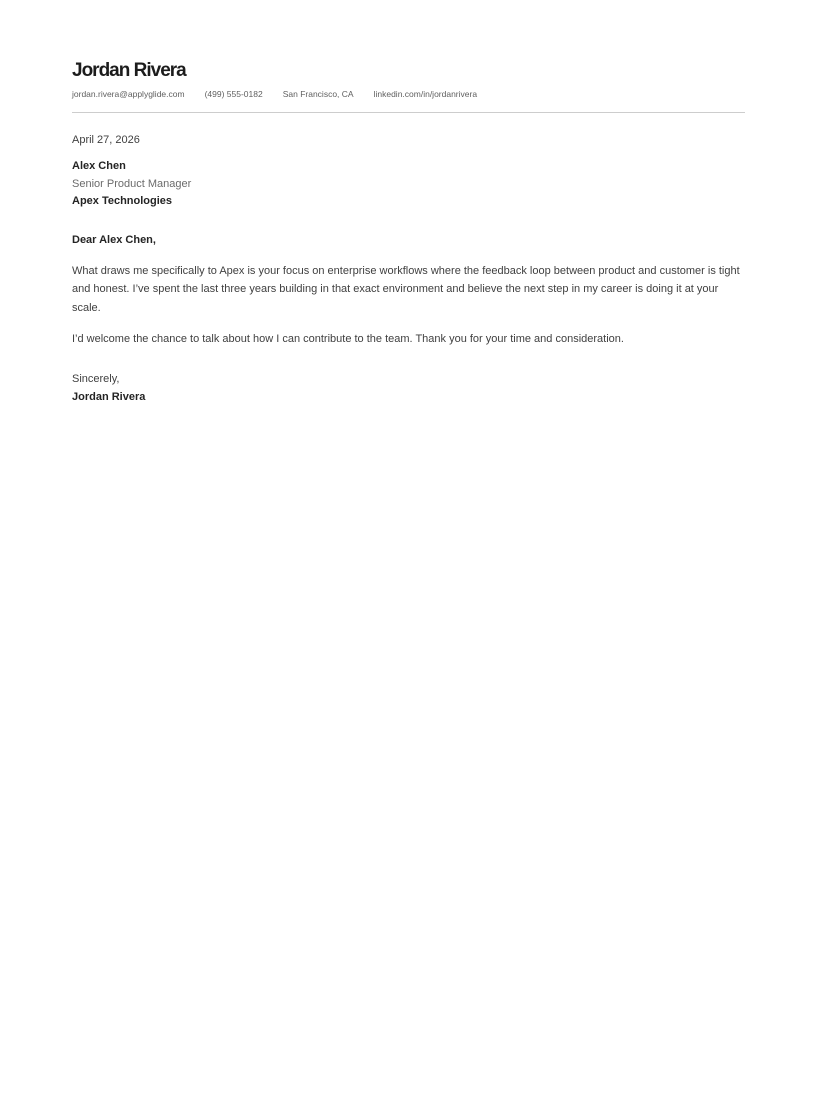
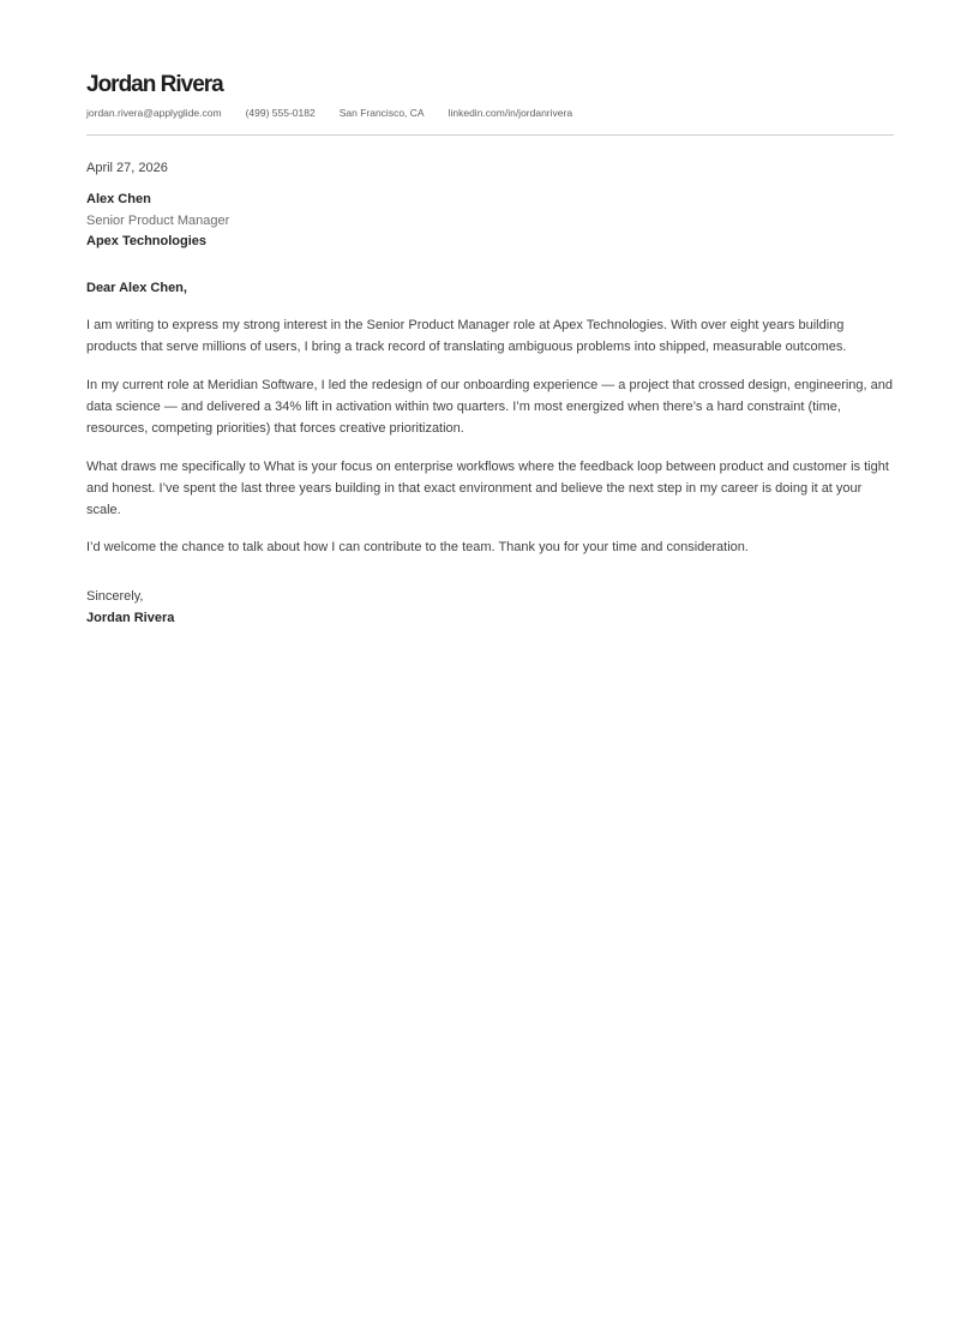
  Jordan Rivera
  jordan.rivera@applyglide.com
  (499) 555-0182
  San Francisco, CA
  linkedin.com/in/jordanrivera
  April 27, 2026
  Alex Chen
  Senior Product Manager
  Apex Technologies
  Dear Alex Chen,
+ I am writing to express my strong interest in the Senior Product Manager role at Apex Technologies. With over eight years building products that serve millions of users, I bring a track record of translating ambiguous problems into shipped, measurable outcomes.
+ In my current role at Meridian Software, I led the redesign of our onboarding experience — a project that crossed design, engineering, and data science — and delivered a 34% lift in activation within two quarters. I’m most energized when there’s a hard constraint (time, resources, competing priorities) that forces creative prioritization.
- What draws me specifically to Apex is your focus on enterprise workflows where the feedback loop between product and customer is tight and honest. I’ve spent the last three years building in that exact environment and believe the next step in my career is doing it at your scale.
+ What draws me specifically to What is your focus on enterprise workflows where the feedback loop between product and customer is tight and honest. I’ve spent the last three years building in that exact environment and believe the next step in my career is doing it at your scale.
  I’d welcome the chance to talk about how I can contribute to the team. Thank you for your time and consideration.
  Sincerely,
  Jordan Rivera
